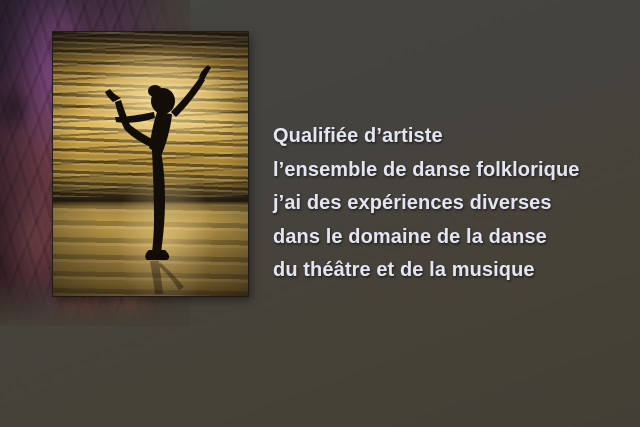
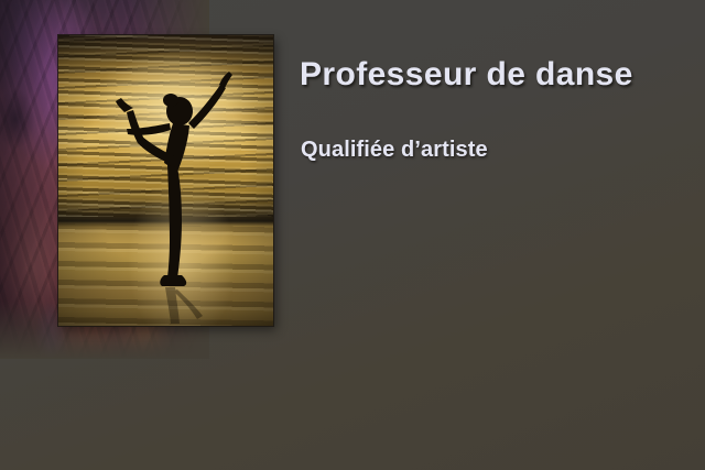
+ Professeur de danse
  Qualifiée d’artiste
- l’ensemble de danse folklorique
- j’ai des expériences diverses
- dans le domaine de la danse
- du théâtre et de la musique
